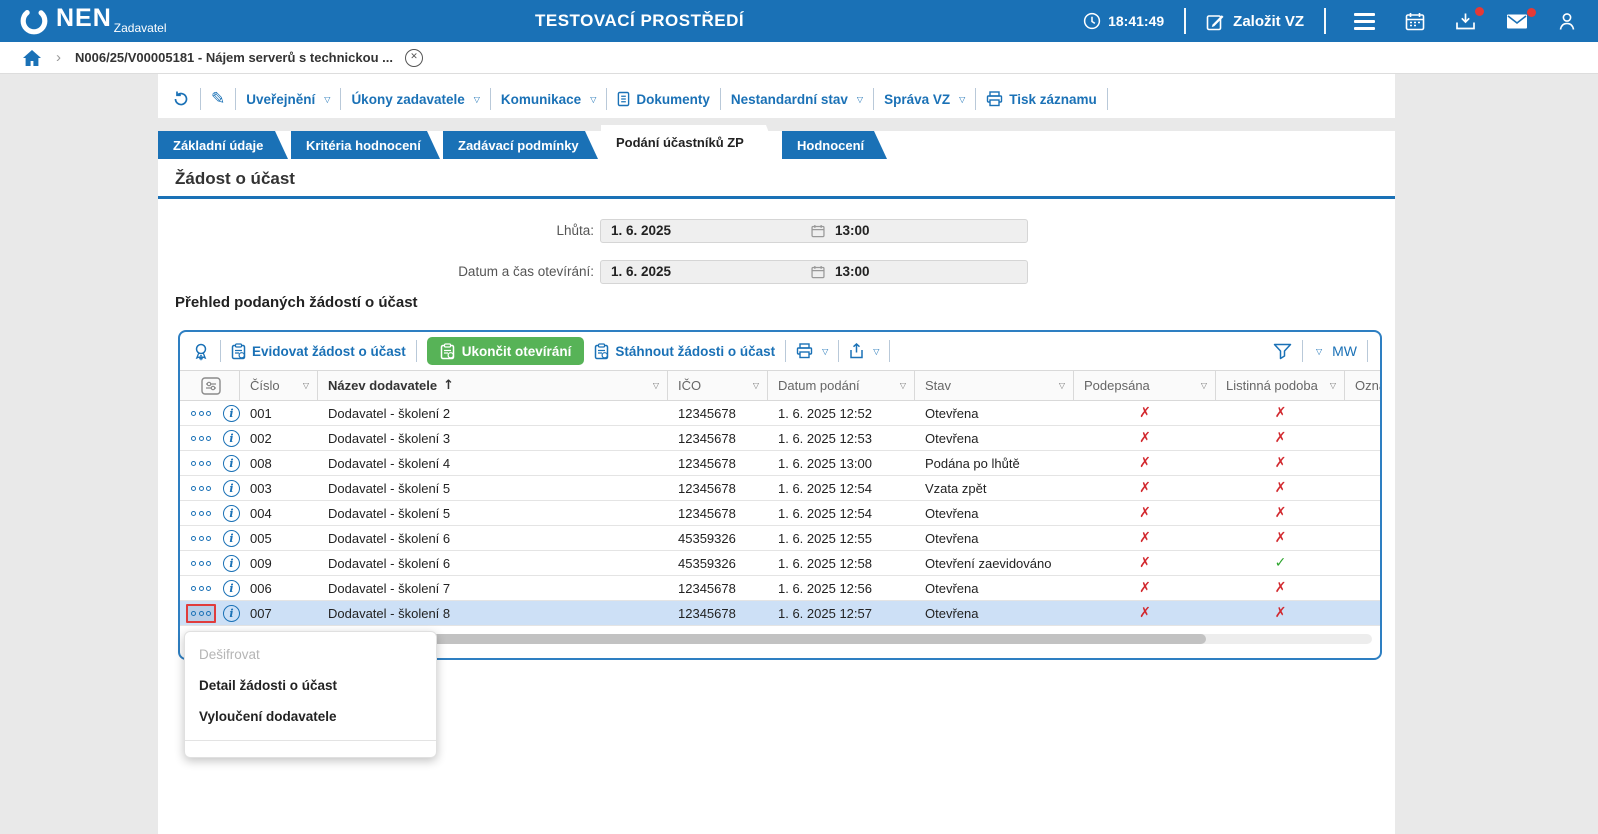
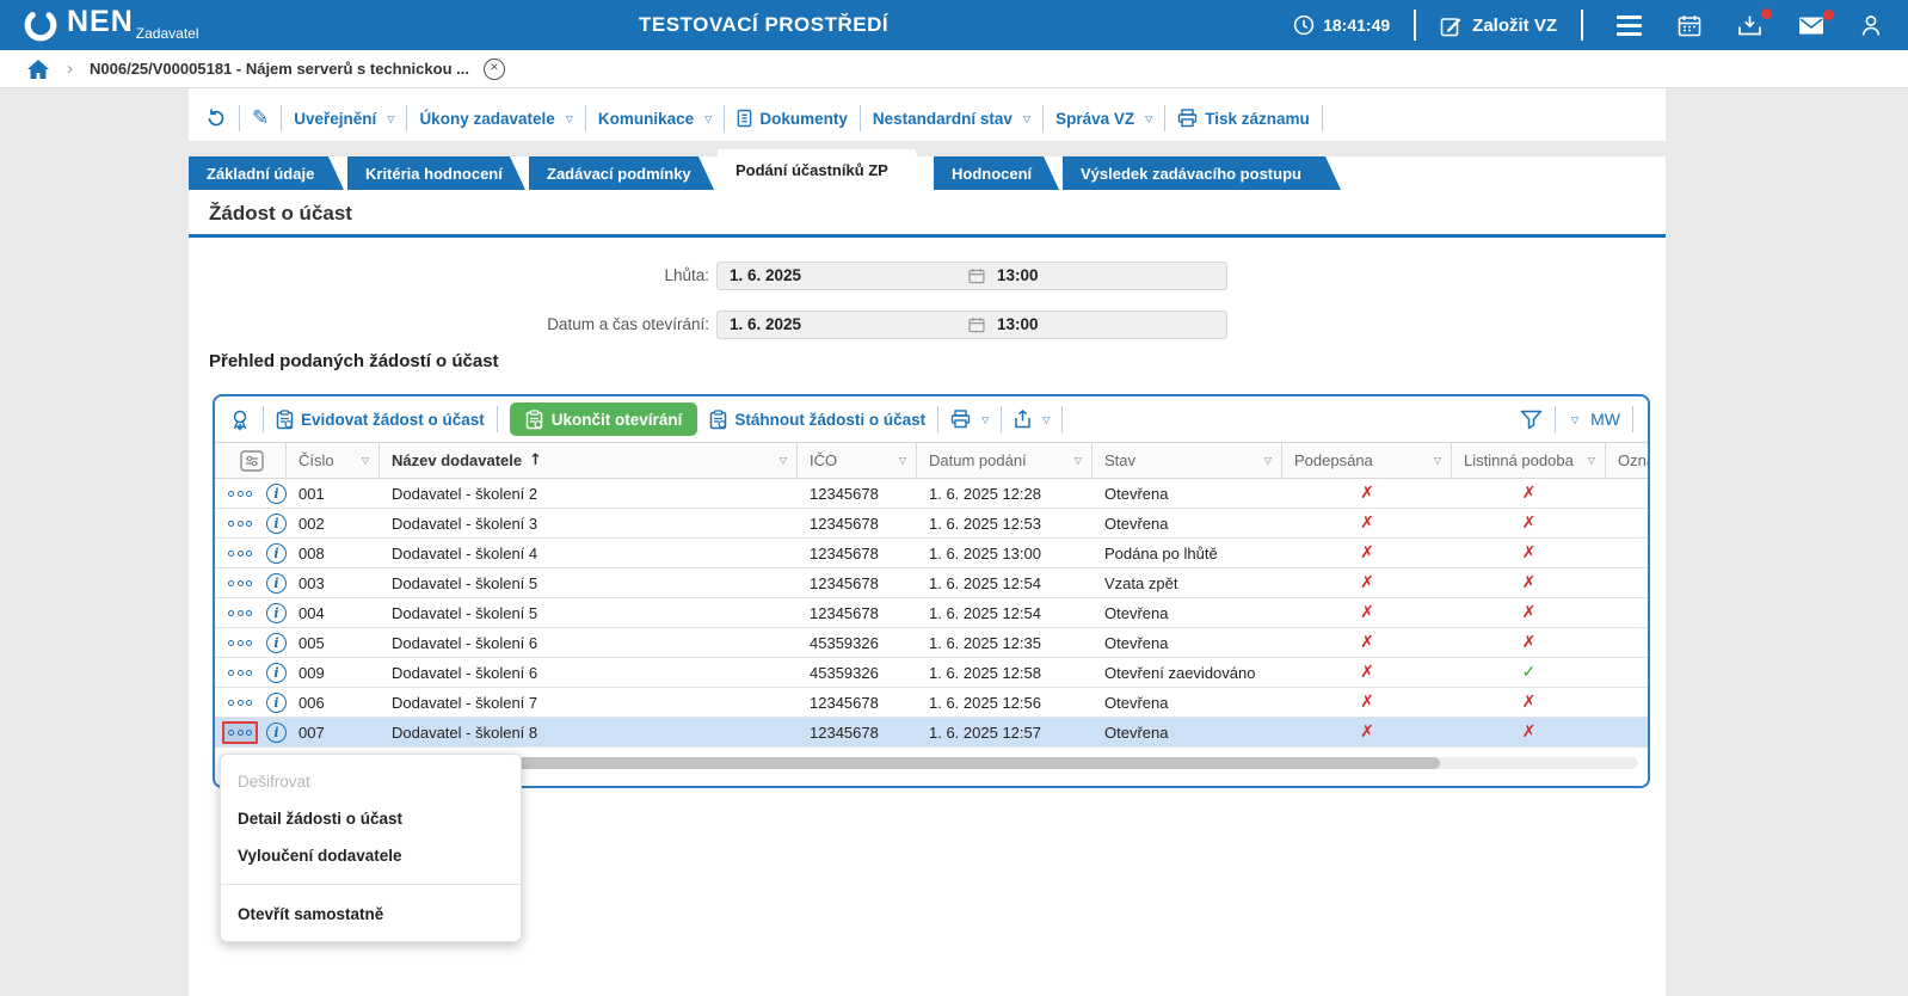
  NEN
  Zadavatel
  TESTOVACÍ PROSTŘEDÍ
  18:41:49
  Založit VZ
  ›
  N006/25/V00005181 - Nájem serverů s technickou ...
  ✕
  ✎
  Uveřejnění
  ▽
  Úkony zadavatele
  ▽
  Komunikace
  ▽
  Dokumenty
  Nestandardní stav
  ▽
  Správa VZ
  ▽
  Tisk záznamu
  Základní údaje
  Kritéria hodnocení
  Zadávací podmínky
  Podání účastníků ZP
  Hodnocení
+ Výsledek zadávacího postupu
  Žádost o účast
  Lhůta:
  1. 6. 2025
  13:00
  Datum a čas otevírání:
  1. 6. 2025
  13:00
  Přehled podaných žádostí o účast
  Evidovat žádost o účast
  Ukončit otevírání
  Stáhnout žádosti o účast
  ▽
  ▽
  ▽
  MW
  Číslo
  ▽
  Název dodavatele
  ↑
  ▽
  IČO
  ▽
  Datum podání
  ▽
  Stav
  ▽
  Podepsána
  ▽
  Listinná podoba
  ▽
  i
  001
  Dodavatel - školení 2
  12345678
- 1. 6. 2025 12:52
+ 1. 6. 2025 12:28
  Otevřena
  ✗
  ✗
  i
  002
  Dodavatel - školení 3
  12345678
  1. 6. 2025 12:53
  Otevřena
  ✗
  ✗
  i
  008
  Dodavatel - školení 4
  12345678
  1. 6. 2025 13:00
  Podána po lhůtě
  ✗
  ✗
  i
  003
  Dodavatel - školení 5
  12345678
  1. 6. 2025 12:54
  Vzata zpět
  ✗
  ✗
  i
  004
  Dodavatel - školení 5
  12345678
  1. 6. 2025 12:54
  Otevřena
  ✗
  ✗
  i
  005
  Dodavatel - školení 6
  45359326
- 1. 6. 2025 12:55
+ 1. 6. 2025 12:35
  Otevřena
  ✗
  ✗
  i
  009
  Dodavatel - školení 6
  45359326
  1. 6. 2025 12:58
  Otevření zaevidováno
  ✗
  ✓
  i
  006
  Dodavatel - školení 7
  12345678
  1. 6. 2025 12:56
  Otevřena
  ✗
  ✗
  i
  007
  Dodavatel - školení 8
  12345678
  1. 6. 2025 12:57
  Otevřena
  ✗
  ✗
  Dešifrovat
  Detail žádosti o účast
  Vyloučení dodavatele
+ Otevřít samostatně
